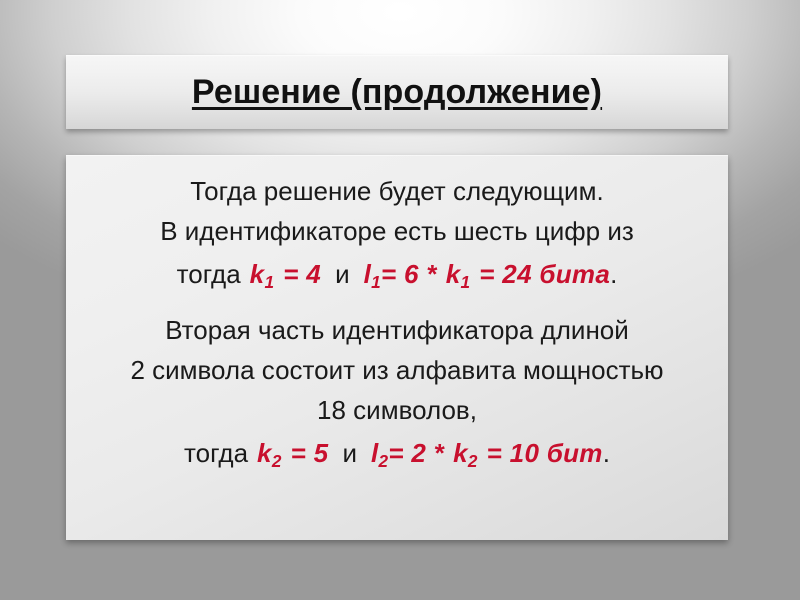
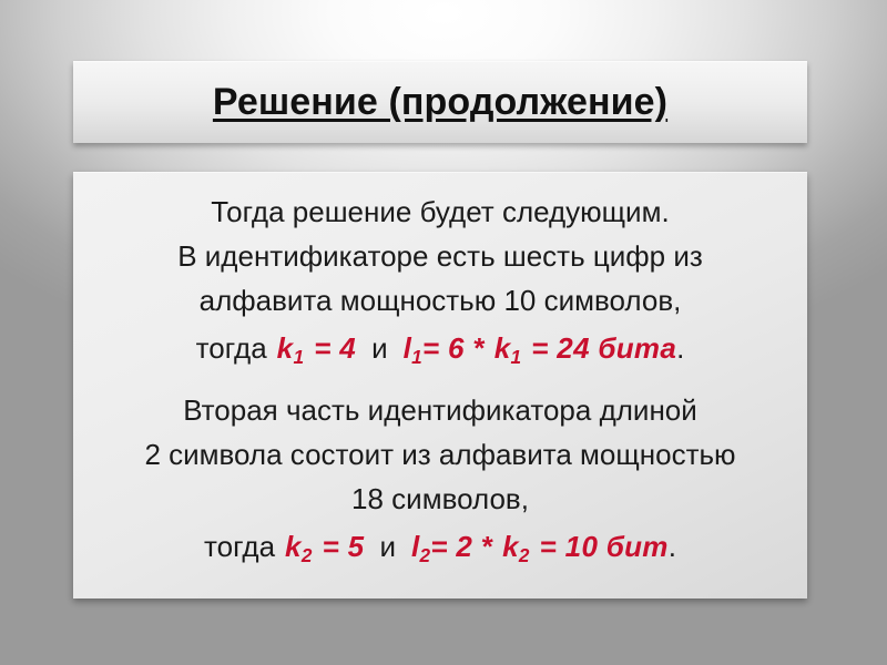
  Решение (продолжение)
  Тогда решение будет следующим.
  В идентификаторе есть шесть цифр из
+ алфавита мощностью 10 символов,
  тогда k1 = 4 и l1= 6 * k1 = 24 бита.
  Вторая часть идентификатора длиной
  2 символа состоит из алфавита мощностью
  18 символов,
  тогда k2 = 5 и l2= 2 * k2 = 10 бит.
